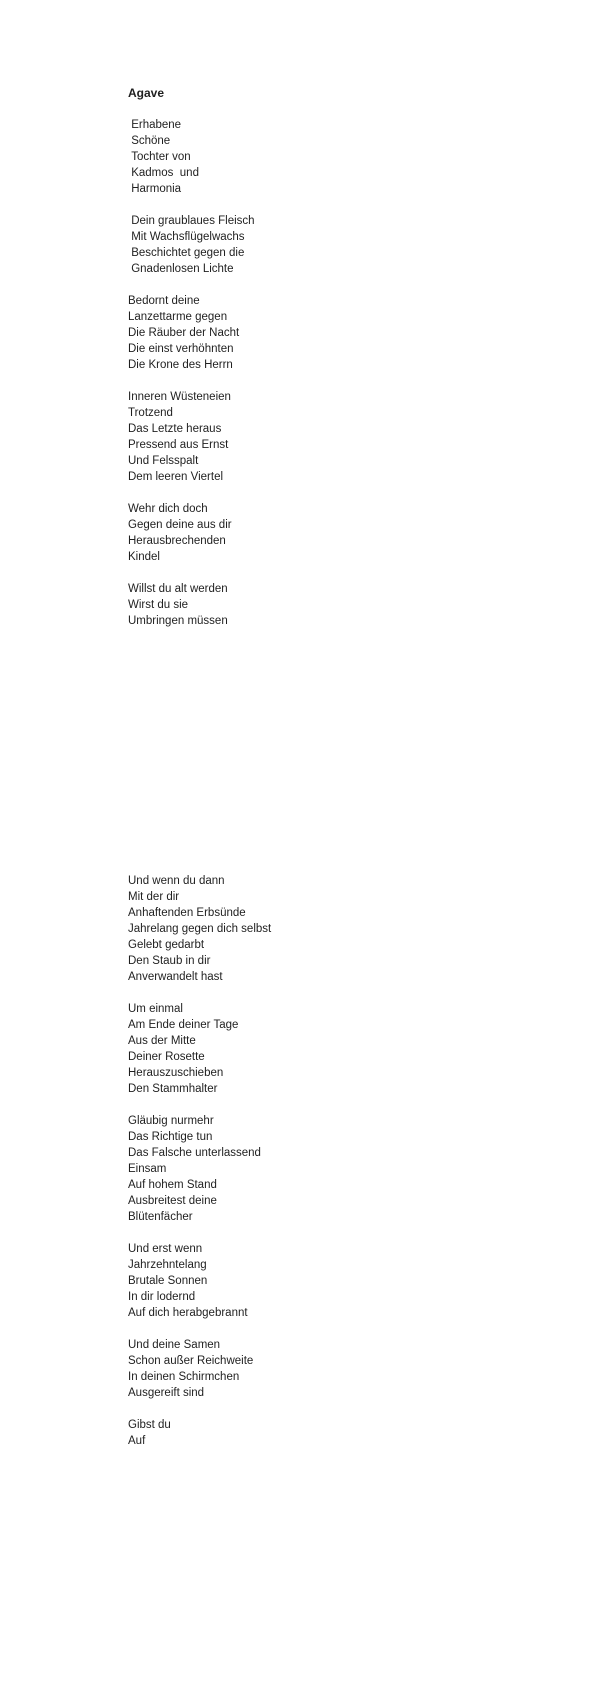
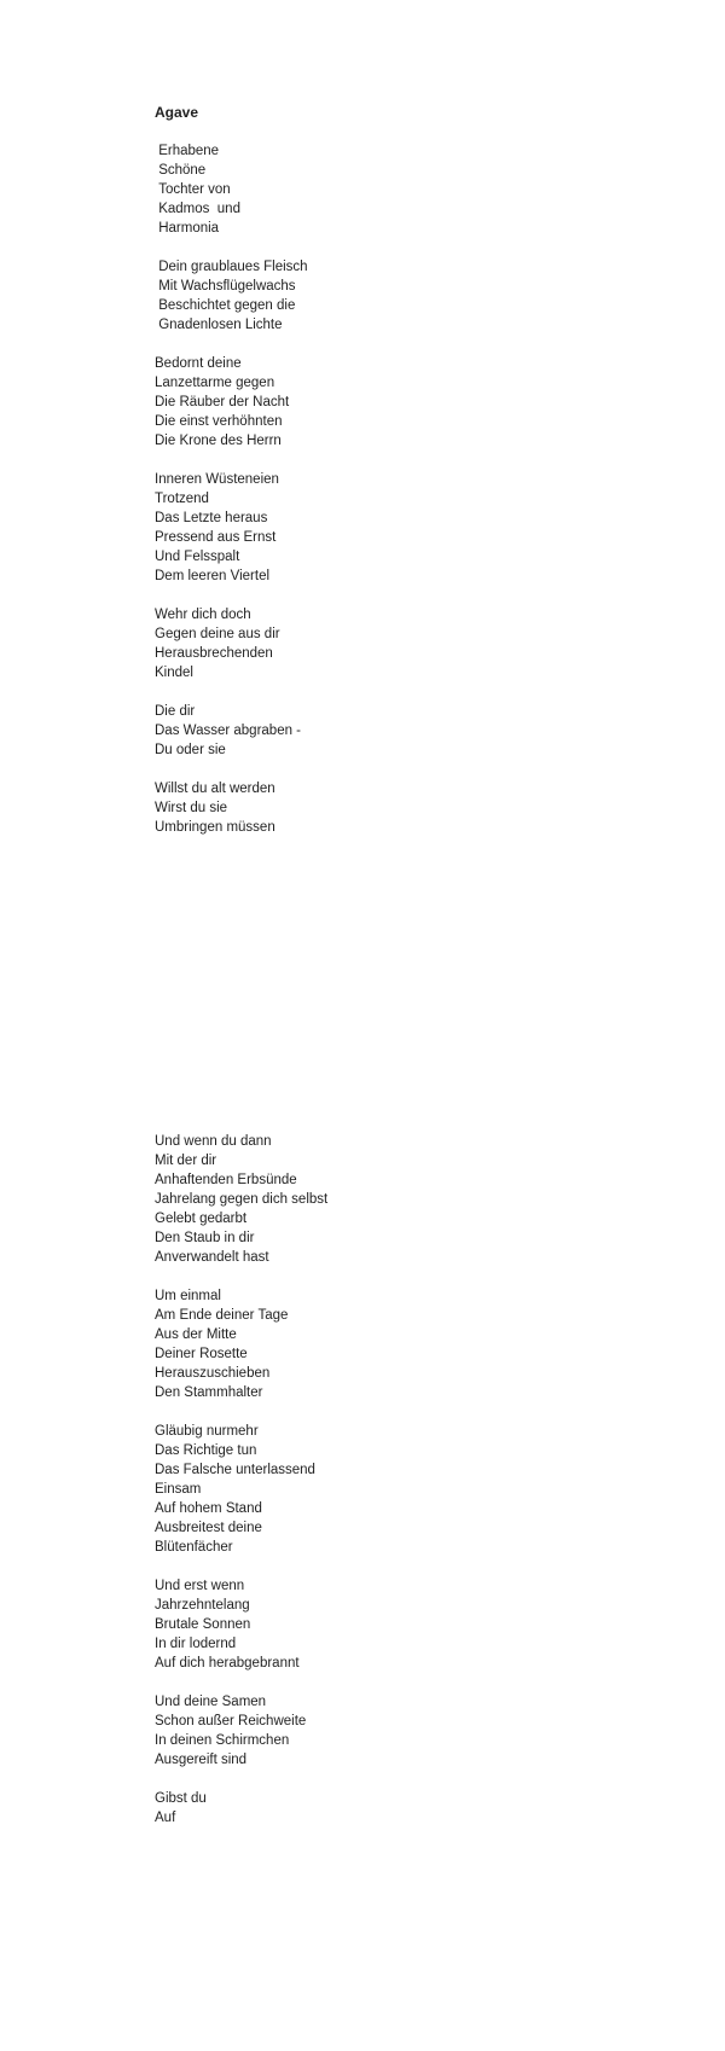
  Agave
  Erhabene
  Schöne
  Tochter von
  Kadmos und
  Harmonia
  Dein graublaues Fleisch
  Mit Wachsflügelwachs
  Beschichtet gegen die
  Gnadenlosen Lichte
  Bedornt deine
  Lanzettarme gegen
  Die Räuber der Nacht
  Die einst verhöhnten
  Die Krone des Herrn
  Inneren Wüsteneien
  Trotzend
  Das Letzte heraus
  Pressend aus Ernst
  Und Felsspalt
  Dem leeren Viertel
  Wehr dich doch
  Gegen deine aus dir
  Herausbrechenden
  Kindel
+ Die dir
+ Das Wasser abgraben -
+ Du oder sie
  Willst du alt werden
  Wirst du sie
  Umbringen müssen
  Und wenn du dann
  Mit der dir
  Anhaftenden Erbsünde
  Jahrelang gegen dich selbst
  Gelebt gedarbt
  Den Staub in dir
  Anverwandelt hast
  Um einmal
  Am Ende deiner Tage
  Aus der Mitte
  Deiner Rosette
  Herauszuschieben
  Den Stammhalter
  Gläubig nurmehr
  Das Richtige tun
  Das Falsche unterlassend
  Einsam
  Auf hohem Stand
  Ausbreitest deine
  Blütenfächer
  Und erst wenn
  Jahrzehntelang
  Brutale Sonnen
  In dir lodernd
  Auf dich herabgebrannt
  Und deine Samen
  Schon außer Reichweite
  In deinen Schirmchen
  Ausgereift sind
  Gibst du
  Auf
